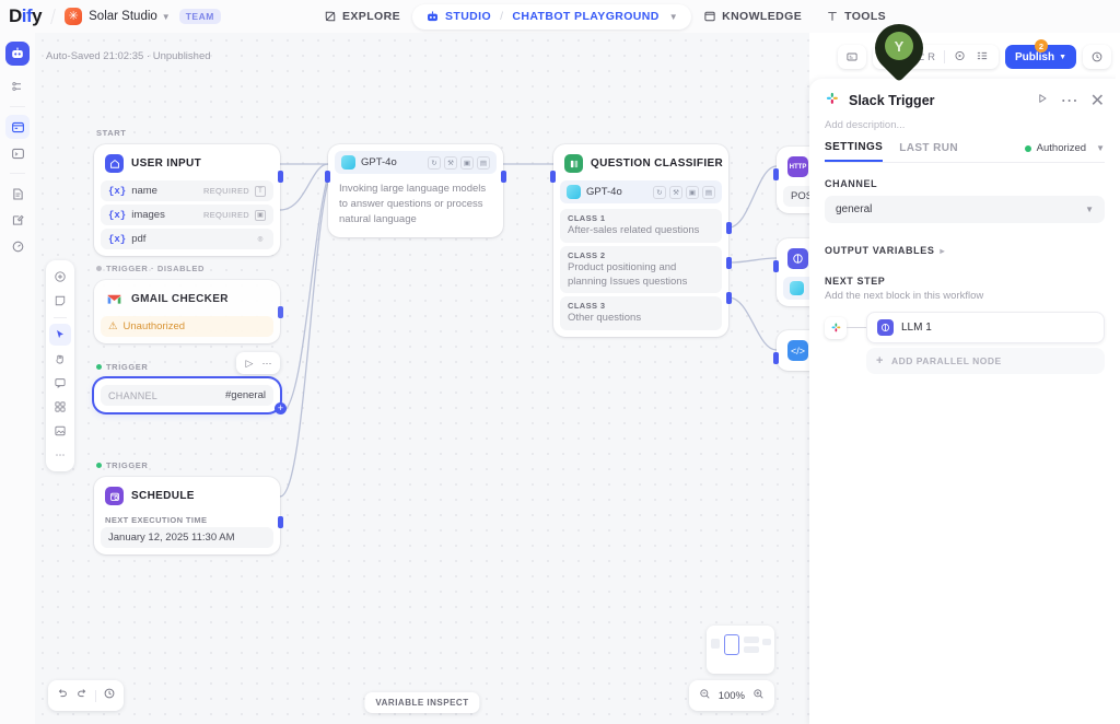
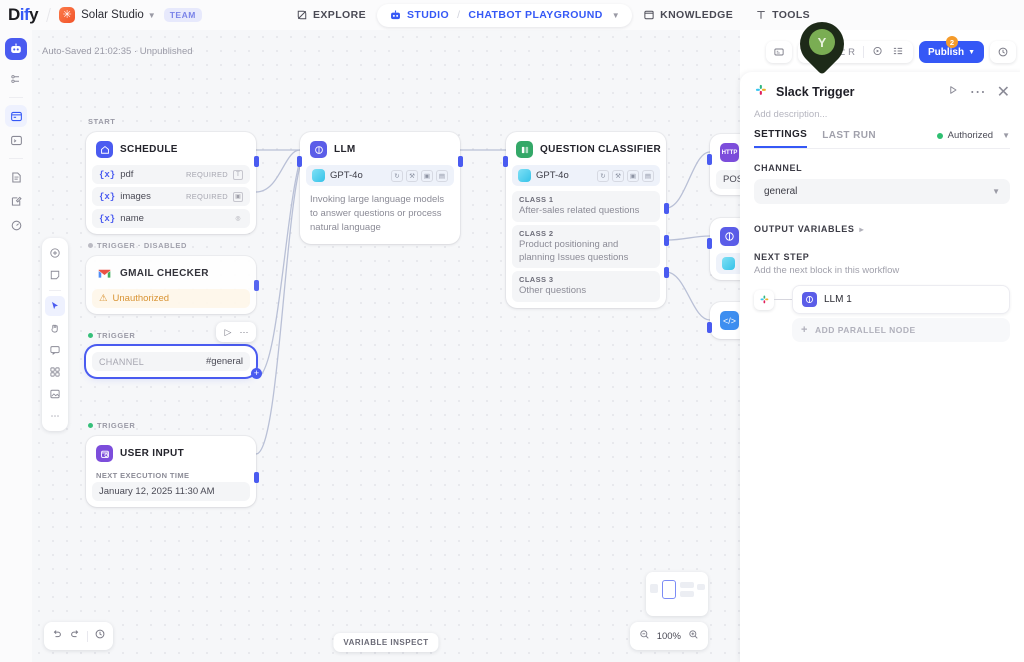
  Dify
  ✳
  Solar Studio
  ▼
  TEAM
  EXPLORE
  STUDIO
  /
  CHATBOT PLAYGROUND
  ▼
  KNOWLEDGE
  TOOLS
  Auto-Saved 21:02:35 · Unpublished
  START
- USER INPUT
+ SCHEDULE
  {x}
- name
+ pdf
  REQUIRED
  {x}
  images
  REQUIRED
  {x}
- pdf
+ name
  TRIGGER · DISABLED
  GMAIL CHECKER
  ⚠
  Unauthorized
  TRIGGER
  ▷
  ⋯
  CHANNEL
  #general
  +
  TRIGGER
- SCHEDULE
+ USER INPUT
  NEXT EXECUTION TIME
  January 12, 2025 11:30 AM
+ LLM
  GPT-4o
  Invoking large language models to answer questions or process natural language
  QUESTION CLASSIFIER
  GPT-4o
  CLASS 1
  After-sales related questions
  CLASS 2
  Product positioning and planning Issues questions
  CLASS 3
  Other questions
  </>
  100%
  VARIABLE INSPECT
  Publish
  2
  Slack Trigger
  ⋯
  ✕
  Add description...
  SETTINGS
  LAST RUN
  Authorized
  ▼
  CHANNEL
  general
  ▼
  OUTPUT VARIABLES
  ▸
  NEXT STEP
  Add the next block in this workflow
  LLM 1
  +
  ADD PARALLEL NODE
  Y
